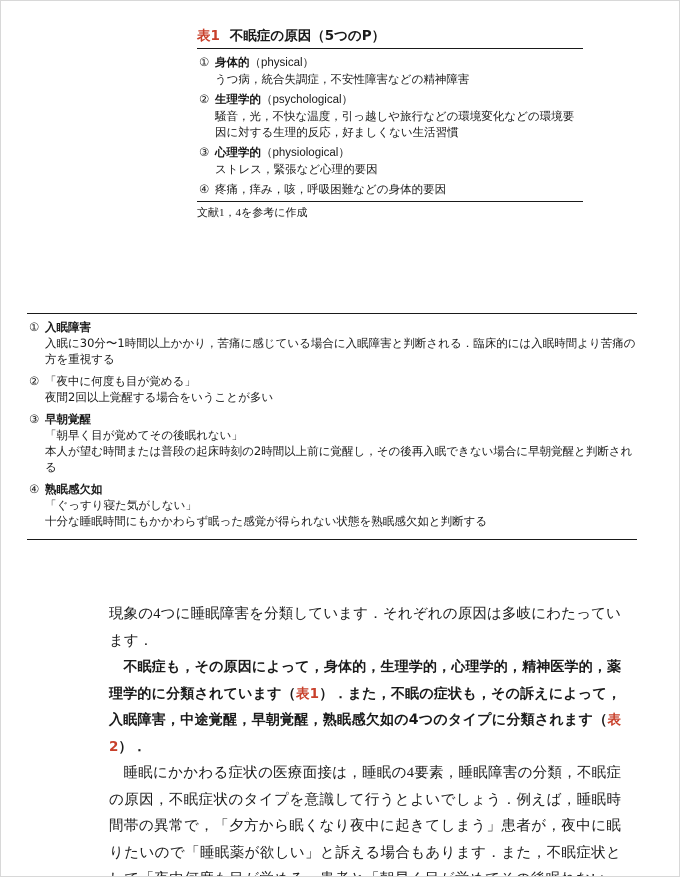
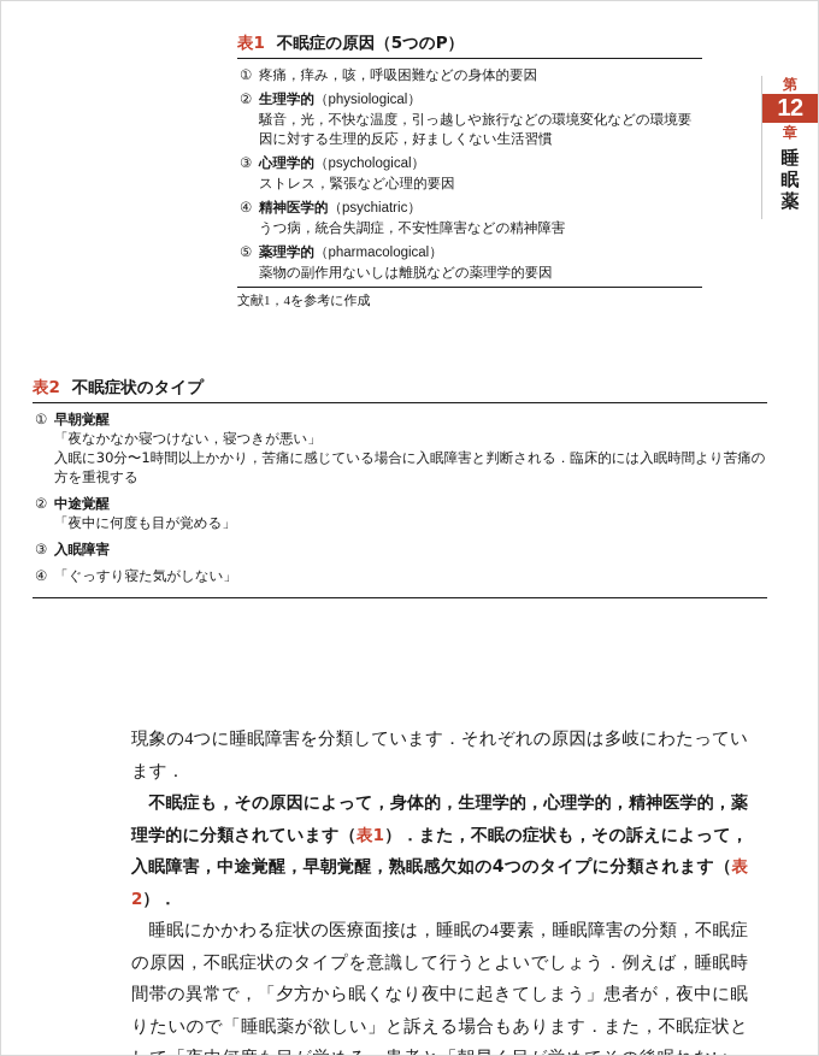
+ 第
+ 12
+ 章
+ 睡
+ 眠
+ 薬
  表1 不眠症の原因（5つのP）
  ①
- 身体的（physical）
- うつ病，統合失調症，不安性障害などの精神障害
+ 疼痛，痒み，咳，呼吸困難などの身体的要因
  ②
- 生理学的（psychological）
+ 生理学的（physiological）
  騒音，光，不快な温度，引っ越しや旅行などの環境変化などの環境要因に対する生理的反応，好ましくない生活習慣
  ③
- 心理学的（physiological）
+ 心理学的（psychological）
  ストレス，緊張など心理的要因
  ④
+ 精神医学的（psychiatric）
- 疼痛，痒み，咳，呼吸困難などの身体的要因
+ うつ病，統合失調症，不安性障害などの精神障害
+ ⑤
+ 薬理学的（pharmacological）
+ 薬物の副作用ないしは離脱などの薬理学的要因
  文献1，4を参考に作成
+ 表2 不眠症状のタイプ
  ①
- 入眠障害
+ 早朝覚醒
+ 「夜なかなか寝つけない，寝つきが悪い」
  入眠に30分〜1時間以上かかり，苦痛に感じている場合に入眠障害と判断される．臨床的には入眠時間より苦痛の方を重視する
  ②
+ 中途覚醒
  「夜中に何度も目が覚める」
- 夜間2回以上覚醒する場合をいうことが多い
  ③
- 早朝覚醒
+ 入眠障害
- 「朝早く目が覚めてその後眠れない」
- 本人が望む時間または普段の起床時刻の2時間以上前に覚醒し，その後再入眠できない場合に早朝覚醒と判断される
  ④
- 熟眠感欠如
  「ぐっすり寝た気がしない」
- 十分な睡眠時間にもかかわらず眠った感覚が得られない状態を熟眠感欠如と判断する
  現象の4つに睡眠障害を分類しています．それぞれの原因は多岐にわたっています．
  不眠症も，その原因によって，身体的，生理学的，心理学的，精神医学的，薬理学的に分類されています（表1）．また，不眠の症状も，その訴えによって，入眠障害，中途覚醒，早朝覚醒，熟眠感欠如の4つのタイプに分類されます（表2）．
  睡眠にかかわる症状の医療面接は，睡眠の4要素，睡眠障害の分類，不眠症の原因，不眠症状のタイプを意識して行うとよいでしょう．例えば，睡眠時間帯の異常で，「夕方から眠くなり夜中に起きてしまう」患者が，夜中に眠りたいので「睡眠薬が欲しい」と訴える場合もあります．また，不眠症状と
